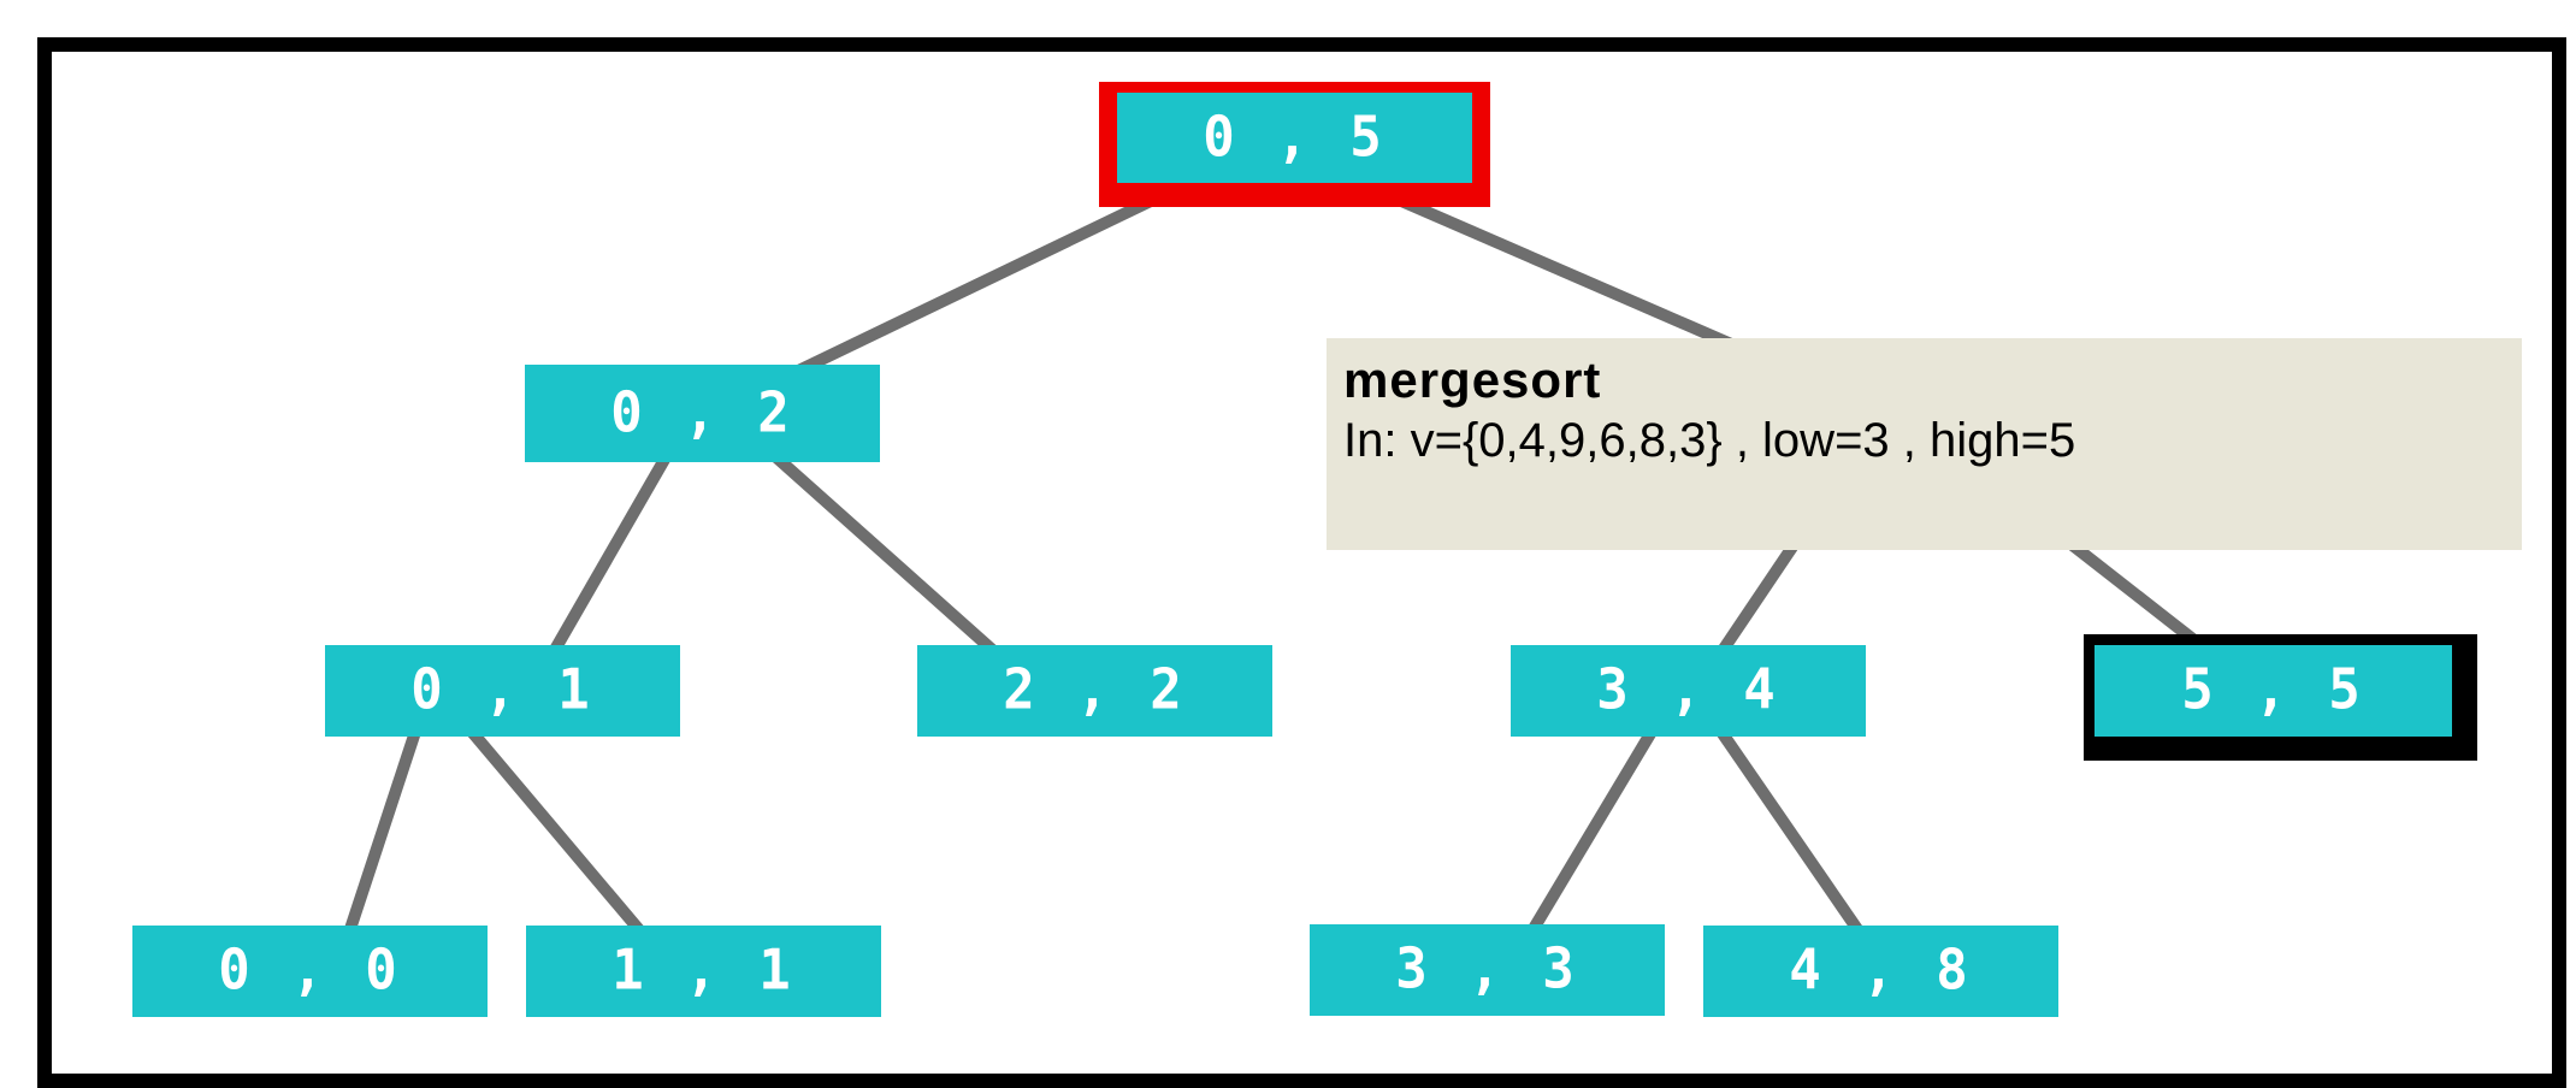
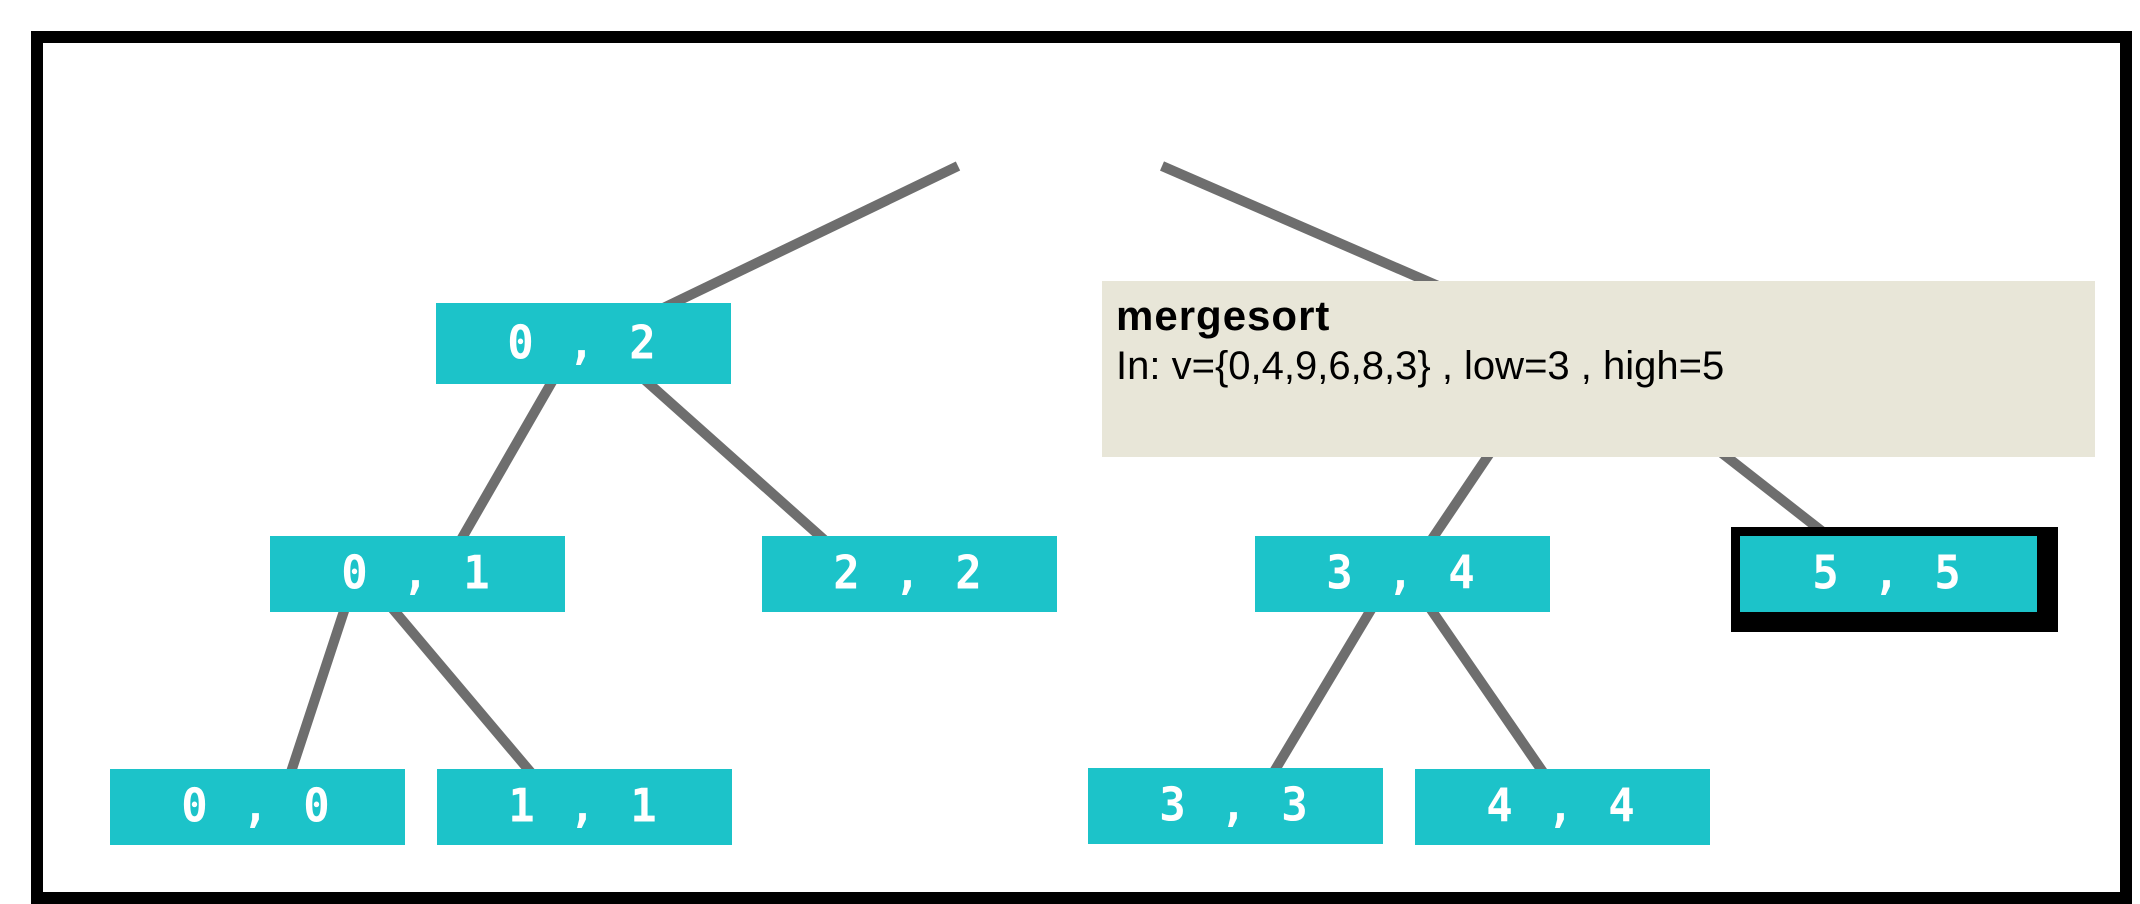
- 0 , 5
  0 , 2
  0 , 1
  2 , 2
  3 , 4
  5 , 5
  0 , 0
  1 , 1
  3 , 3
- 4 , 8
+ 4 , 4
  mergesort
  In: v={0,4,9,6,8,3} , low=3 , high=5
